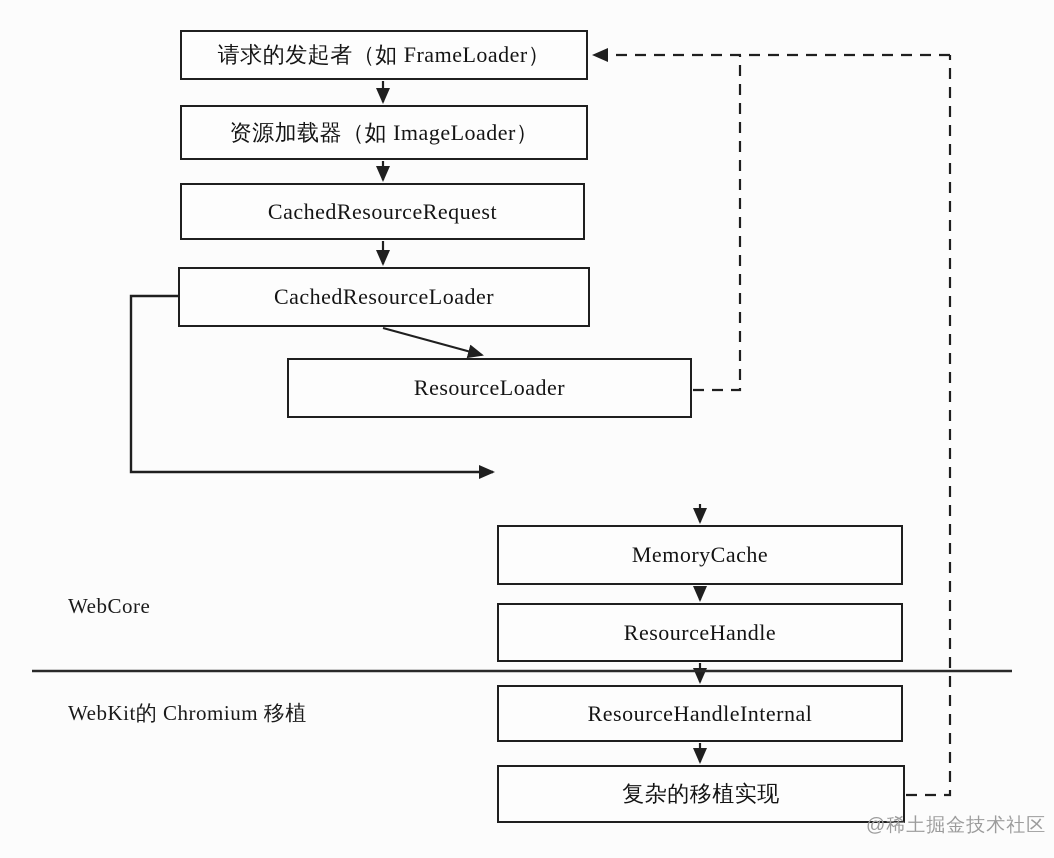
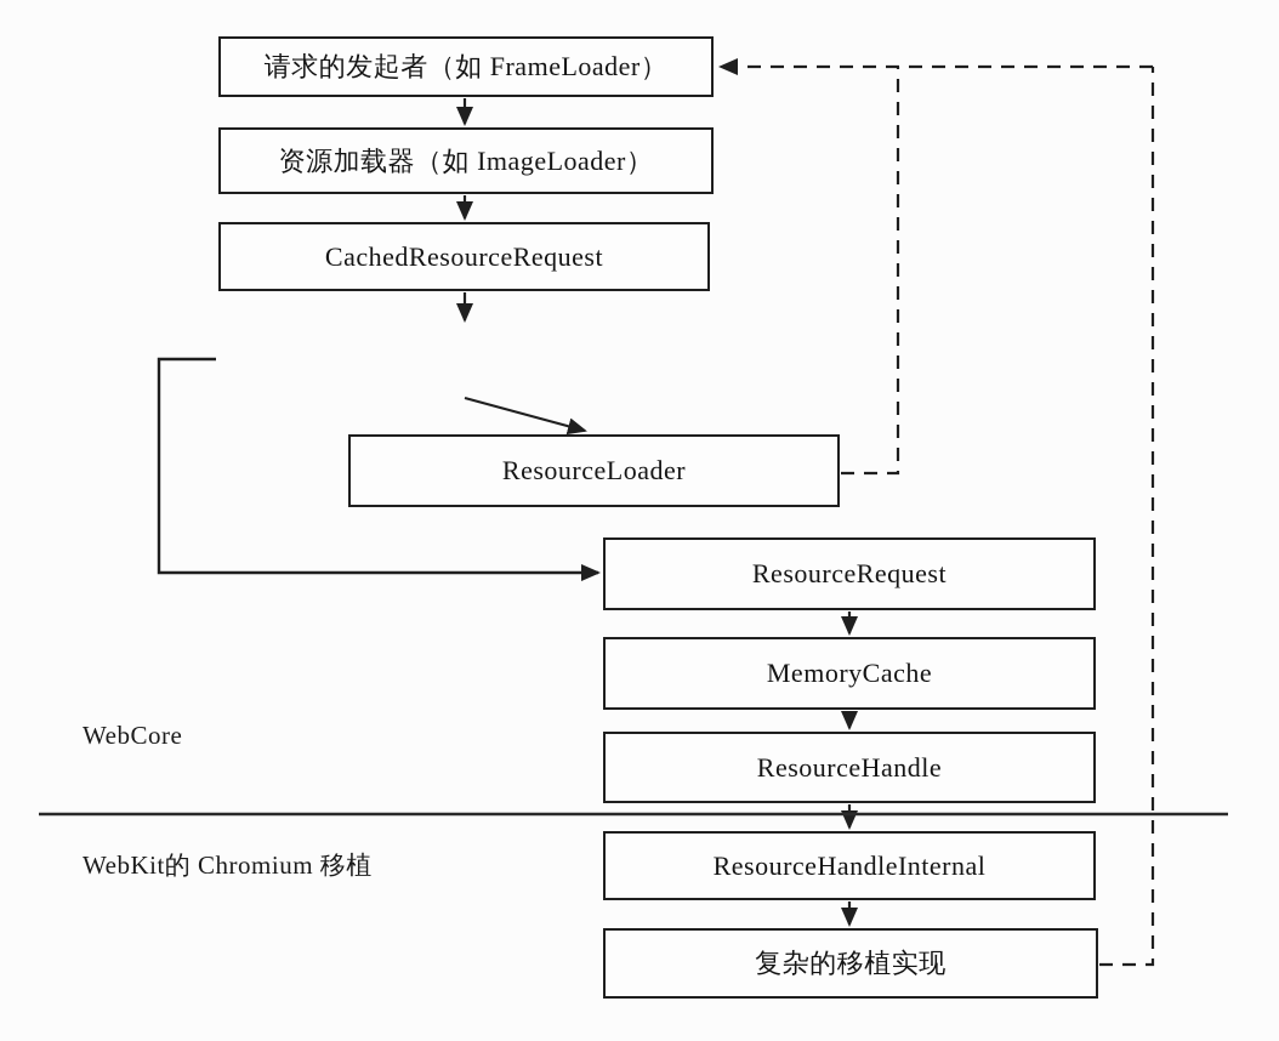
  请求的发起者（如 FrameLoader）
  资源加载器（如 ImageLoader）
  CachedResourceRequest
- CachedResourceLoader
  ResourceLoader
+ ResourceRequest
  MemoryCache
  ResourceHandle
  ResourceHandleInternal
  复杂的移植实现
  WebCore
  WebKit的 Chromium 移植
- @稀土掘金技术社区
